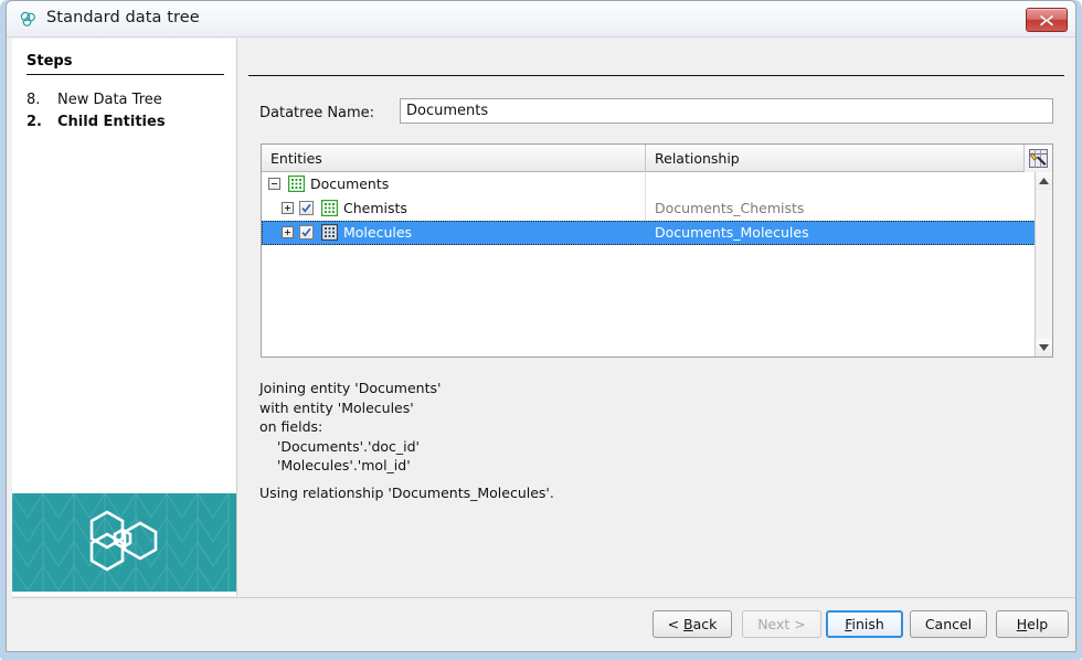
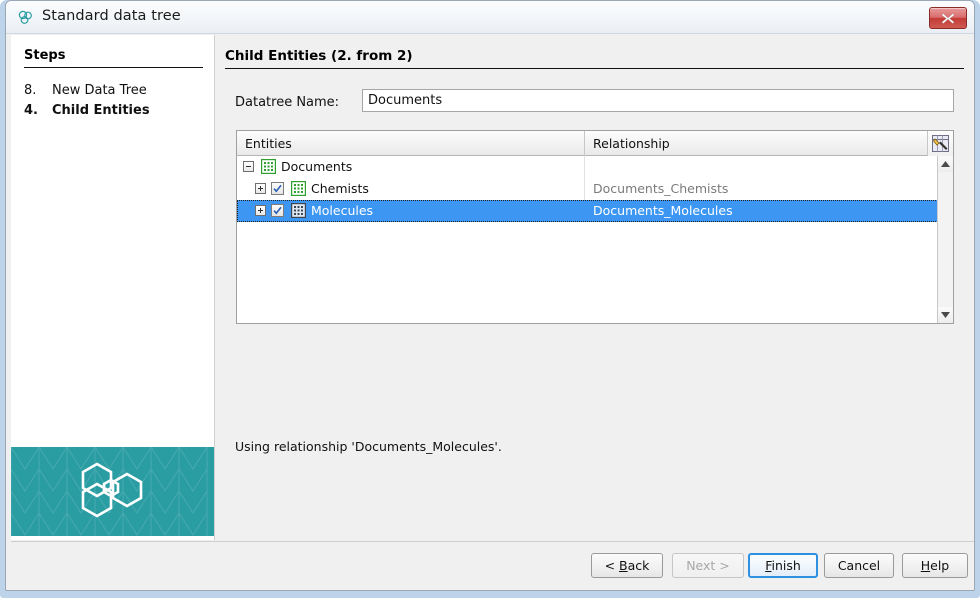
  Standard data tree
  Steps
  8. New Data Tree
- 2. Child Entities
+ 4. Child Entities
+ Child Entities (2. from 2)
  Datatree Name:
  Documents
  Entities
  Relationship
  Documents
  Chemists
  Documents_Chemists
  Molecules
  Documents_Molecules
- Joining entity 'Documents'
- with entity 'Molecules'
- on fields:
- 'Documents'.'doc_id'
- 'Molecules'.'mol_id'
  Using relationship 'Documents_Molecules'.
  < Back
  Next >
  Finish
  Cancel
  Help
